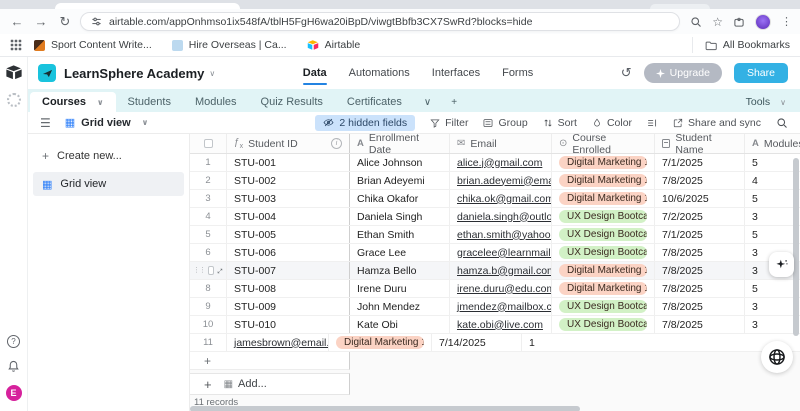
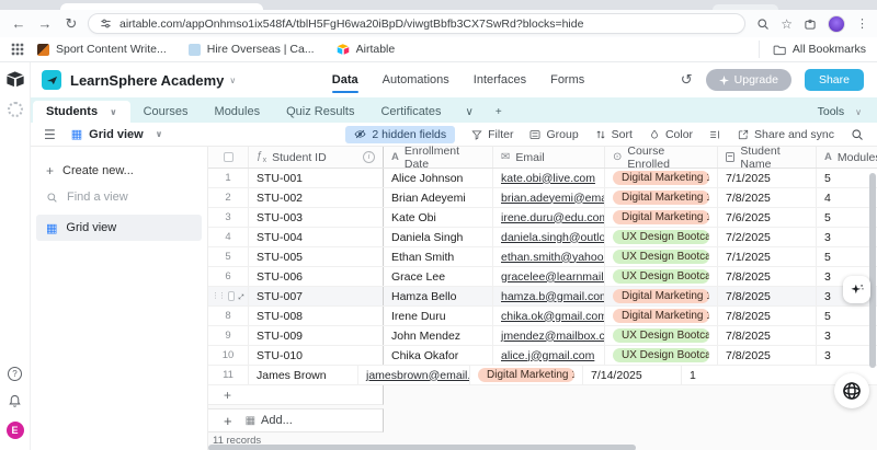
  ←
  →
  ↻
  airtable.com/appOnhmso1ix548fA/tblH5FgH6wa20iBpD/viwgtBbfb3CX7SwRd?blocks=hide
  ☆
  ⋮
  Sport Content Write...
  Hire Overseas | Ca...
  Airtable
  All Bookmarks
  ?
  E
  LearnSphere Academy
  ∨
  Data
  Automations
  Interfaces
  Forms
  ↺
  Upgrade
  Share
- Courses
+ Students
  ∨
- Students
+ Courses
  Modules
  Quiz Results
  Certificates
  ∨
  +
  Tools
  ∨
  ☰
  ▦
  Grid view
  ∨
  2 hidden fields
  Filter
  Group
  Sort
  Color
  Share and sync
  +
  Create new...
+ Find a view
  ▦
  Grid view
  Student ID
  A
  Enrollment Date
  ✉
  Email
  ⊙
  Course Enrolled
  Student Name
  A
  Module
  1
  STU-001
  Alice Johnson
- alice.j@gmail.com
+ kate.obi@live.com
  Digital Marketing
  7/1/2025
  5
  2
  STU-002
  Brian Adeyemi
  Digital Marketing
  7/8/2025
  4
  3
  STU-003
- Chika Okafor
+ Kate Obi
- chika.ok@gmail.com
+ irene.duru@edu.com
  Digital Marketing
- 10/6/2025
+ 7/6/2025
  5
  4
  STU-004
  Daniela Singh
  daniela.singh@outlo
  UX Design Bootca
  7/2/2025
  3
  5
  STU-005
  Ethan Smith
  ethan.smith@yahoo
  UX Design Bootca
  7/1/2025
  5
  6
  STU-006
  Grace Lee
  gracelee@learnmail
  UX Design Bootca
  7/8/2025
  3
  STU-007
  Hamza Bello
  hamza.b@gmail.co
  Digital Marketing
  7/8/2025
  3
  8
  STU-008
  Irene Duru
- irene.duru@edu.com
+ chika.ok@gmail.com
  Digital Marketing
  7/8/2025
  5
  9
  STU-009
  John Mendez
  jmendez@mailbox.c
  UX Design Bootca
  7/8/2025
  3
  10
  STU-010
- Kate Obi
+ Chika Okafor
- kate.obi@live.com
+ alice.j@gmail.com
  UX Design Bootca
  7/8/2025
  3
  11
+ James Brown
  jamesbrown@email.
  Digital Marketing
  7/14/2025
  1
  +
  +
  ▦
  Add...
  11 records
